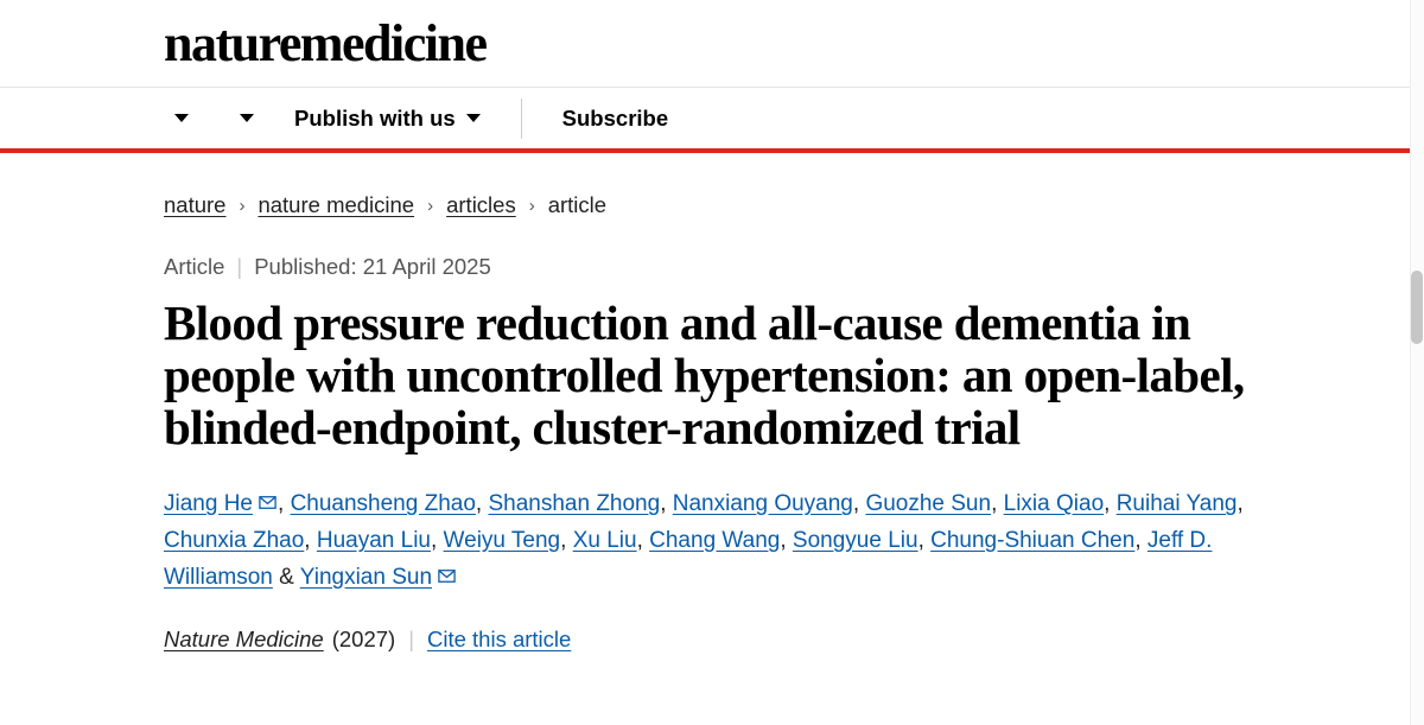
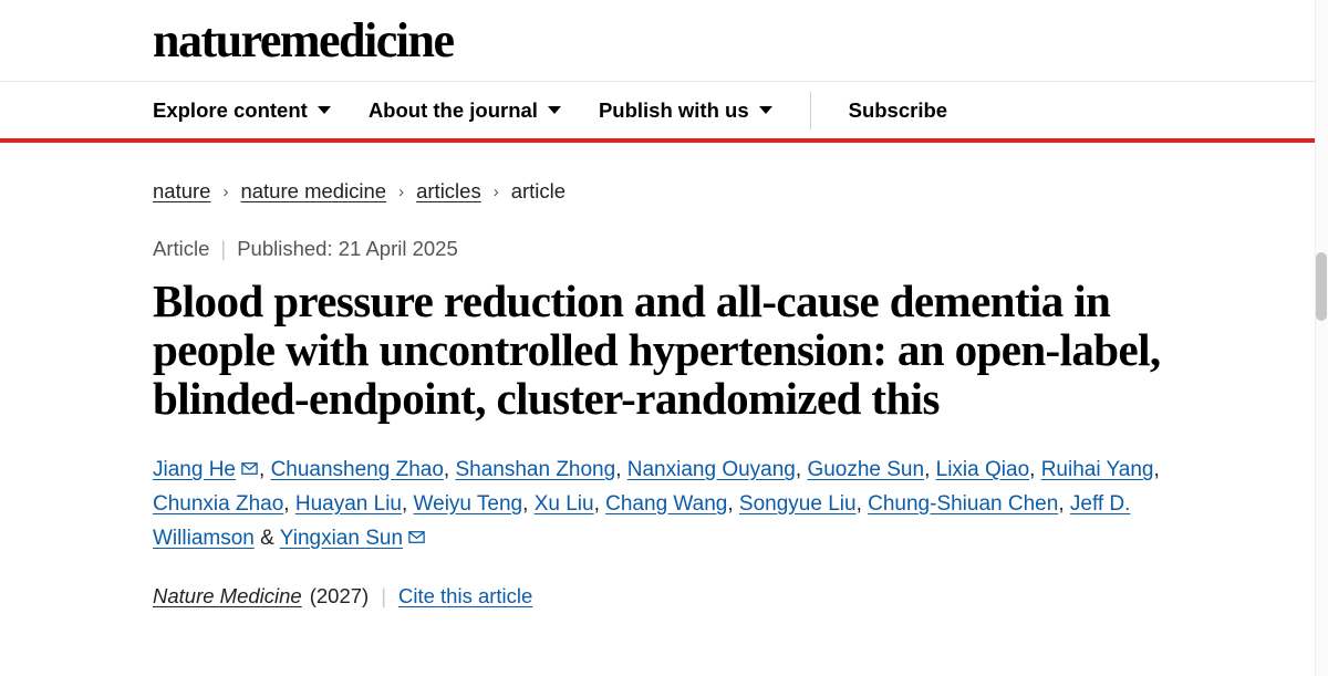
  naturemedicine
+ Explore content
+ About the journal
  Publish with us
  Subscribe
  nature
  ›
  nature medicine
  ›
  articles
  ›
  article
  Article
  |
  Published: 21 April 2025
- Blood pressure reduction and all-cause dementia in people with uncontrolled hypertension: an open-label, blinded-endpoint, cluster-randomized trial
+ Blood pressure reduction and all-cause dementia in people with uncontrolled hypertension: an open-label, blinded-endpoint, cluster-randomized this
  Jiang He , Chuansheng Zhao, Shanshan Zhong, Nanxiang Ouyang, Guozhe Sun, Lixia Qiao, Ruihai Yang, Chunxia Zhao, Huayan Liu, Weiyu Teng, Xu Liu, Chang Wang, Songyue Liu, Chung-Shiuan Chen, Jeff D. Williamson & Yingxian Sun
  Nature Medicine
  (2027)
  |
  Cite this article
